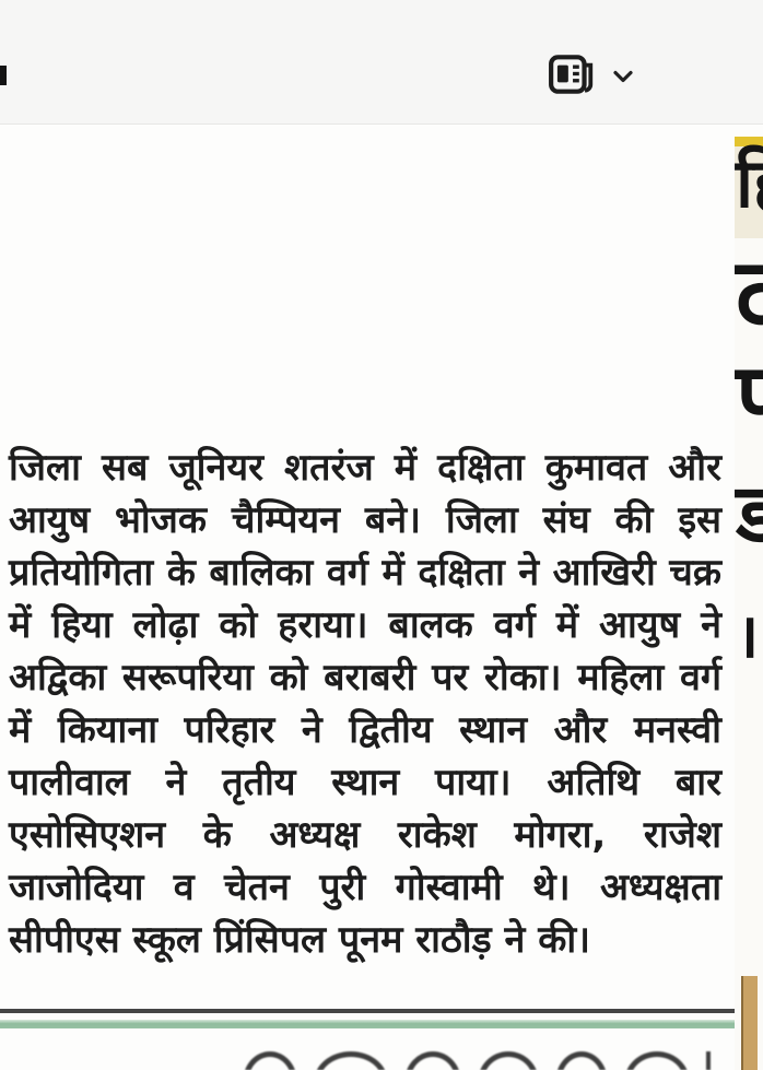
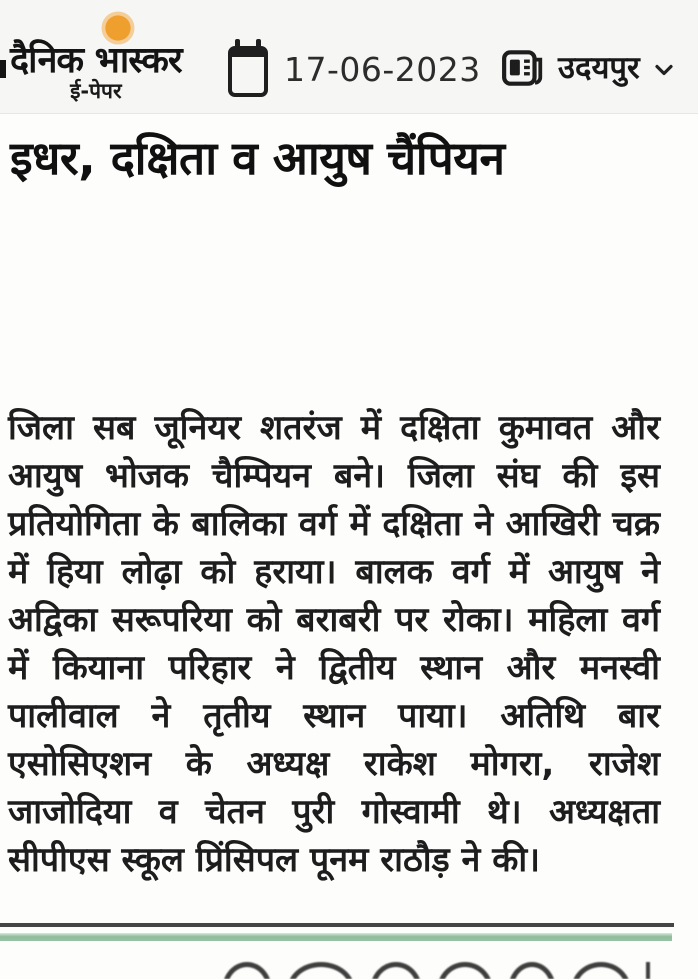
+ दैनिक भास्कर
+ ई-पेपर
+ 17-06-2023
+ उदयपुर
+ इधर, दक्षिता व आयुष चैंपियन
  जिला सब जूनियर शतरंज में दक्षिता कुमावत और आयुष भोजक चैम्पियन बने। जिला संघ की इस प्रतियोगिता के बालिका वर्ग में दक्षिता ने आखिरी चक्र में हिया लोढ़ा को हराया। बालक वर्ग में आयुष ने अद्विका सरूपरिया को बराबरी पर रोका। महिला वर्ग में कियाना परिहार ने द्वितीय स्थान और मनस्वी पालीवाल ने तृतीय स्थान पाया। अतिथि बार एसोसिएशन के अध्यक्ष राकेश मोगरा, राजेश जाजोदिया व चेतन पुरी गोस्वामी थे। अध्यक्षता सीपीएस स्कूल प्रिंसिपल पूनम राठौड़ ने की।
- हि
- ट
- प
- ड
- ।
